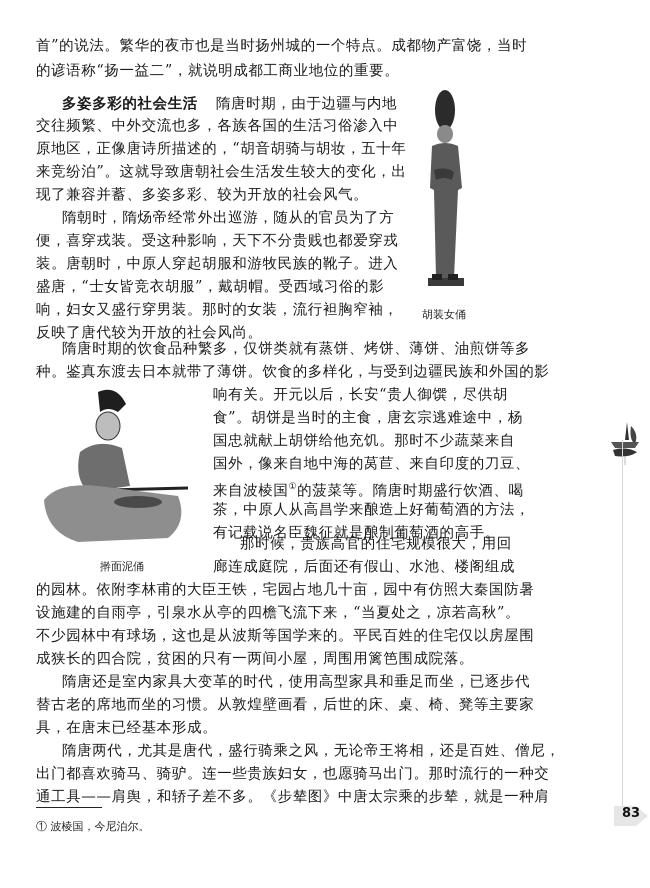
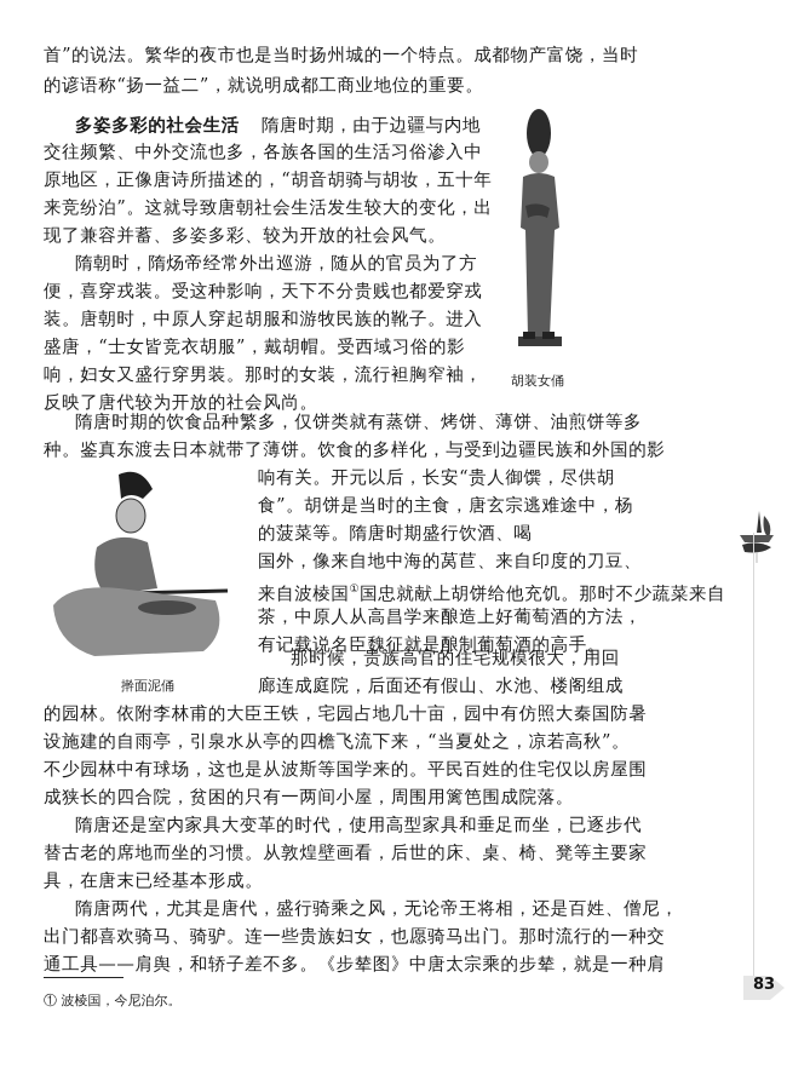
  首”的说法。繁华的夜市也是当时扬州城的一个特点。成都物产富饶，当时
  的谚语称“扬一益二”，就说明成都工商业地位的重要。
  多姿多彩的社会生活 隋唐时期，由于边疆与内地
  交往频繁、中外交流也多，各族各国的生活习俗渗入中
  原地区，正像唐诗所描述的，“胡音胡骑与胡妆，五十年
  来竞纷泊”。这就导致唐朝社会生活发生较大的变化，出
  现了兼容并蓄、多姿多彩、较为开放的社会风气。
  隋朝时，隋炀帝经常外出巡游，随从的官员为了方
  便，喜穿戎装。受这种影响，天下不分贵贱也都爱穿戎
  装。唐朝时，中原人穿起胡服和游牧民族的靴子。进入
  盛唐，“士女皆竞衣胡服”，戴胡帽。受西域习俗的影
  响，妇女又盛行穿男装。那时的女装，流行袒胸窄袖，
  反映了唐代较为开放的社会风尚。
  胡装女俑
  隋唐时期的饮食品种繁多，仅饼类就有蒸饼、烤饼、薄饼、油煎饼等多
  种。鉴真东渡去日本就带了薄饼。饮食的多样化，与受到边疆民族和外国的影
  响有关。开元以后，长安“贵人御馔，尽供胡
  食”。胡饼是当时的主食，唐玄宗逃难途中，杨
- 国忠就献上胡饼给他充饥。那时不少蔬菜来自
+ 的菠菜等。隋唐时期盛行饮酒、喝
  国外，像来自地中海的莴苣、来自印度的刀豆、
- 来自波棱国①的菠菜等。隋唐时期盛行饮酒、喝
+ 来自波棱国①国忠就献上胡饼给他充饥。那时不少蔬菜来自
  茶，中原人从高昌学来酿造上好葡萄酒的方法，
  有记载说名臣魏征就是酿制葡萄酒的高手。
  擀面泥俑
  那时候，贵族高官的住宅规模很大，用回
  廊连成庭院，后面还有假山、水池、楼阁组成
  的园林。依附李林甫的大臣王铁，宅园占地几十亩，园中有仿照大秦国防暑
  设施建的自雨亭，引泉水从亭的四檐飞流下来，“当夏处之，凉若高秋”。
  不少园林中有球场，这也是从波斯等国学来的。平民百姓的住宅仅以房屋围
  成狭长的四合院，贫困的只有一两间小屋，周围用篱笆围成院落。
  隋唐还是室内家具大变革的时代，使用高型家具和垂足而坐，已逐步代
  替古老的席地而坐的习惯。从敦煌壁画看，后世的床、桌、椅、凳等主要家
  具，在唐末已经基本形成。
  隋唐两代，尤其是唐代，盛行骑乘之风，无论帝王将相，还是百姓、僧尼，
  出门都喜欢骑马、骑驴。连一些贵族妇女，也愿骑马出门。那时流行的一种交
  通工具——肩舆，和轿子差不多。《步辇图》中唐太宗乘的步辇，就是一种肩
  ① 波棱国，今尼泊尔。
  83
